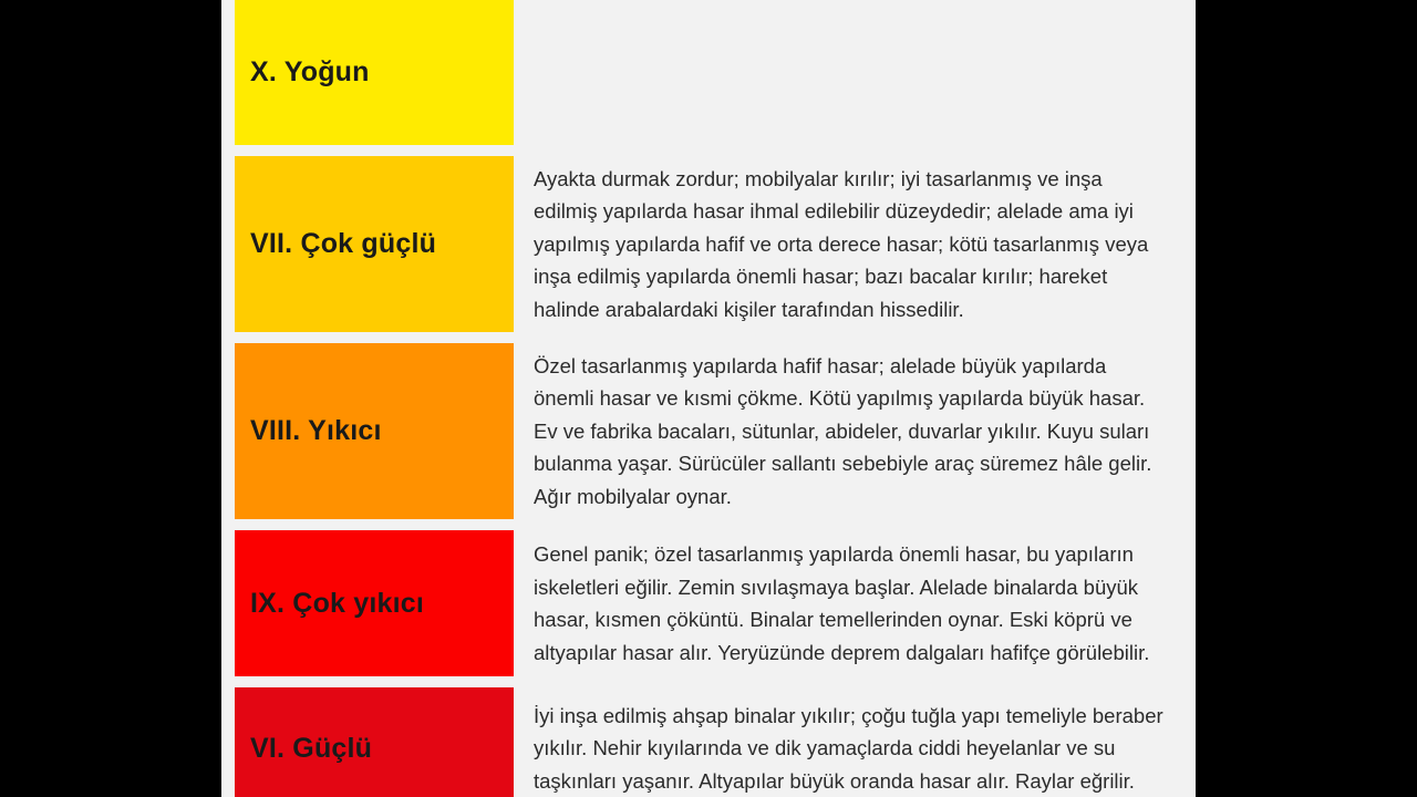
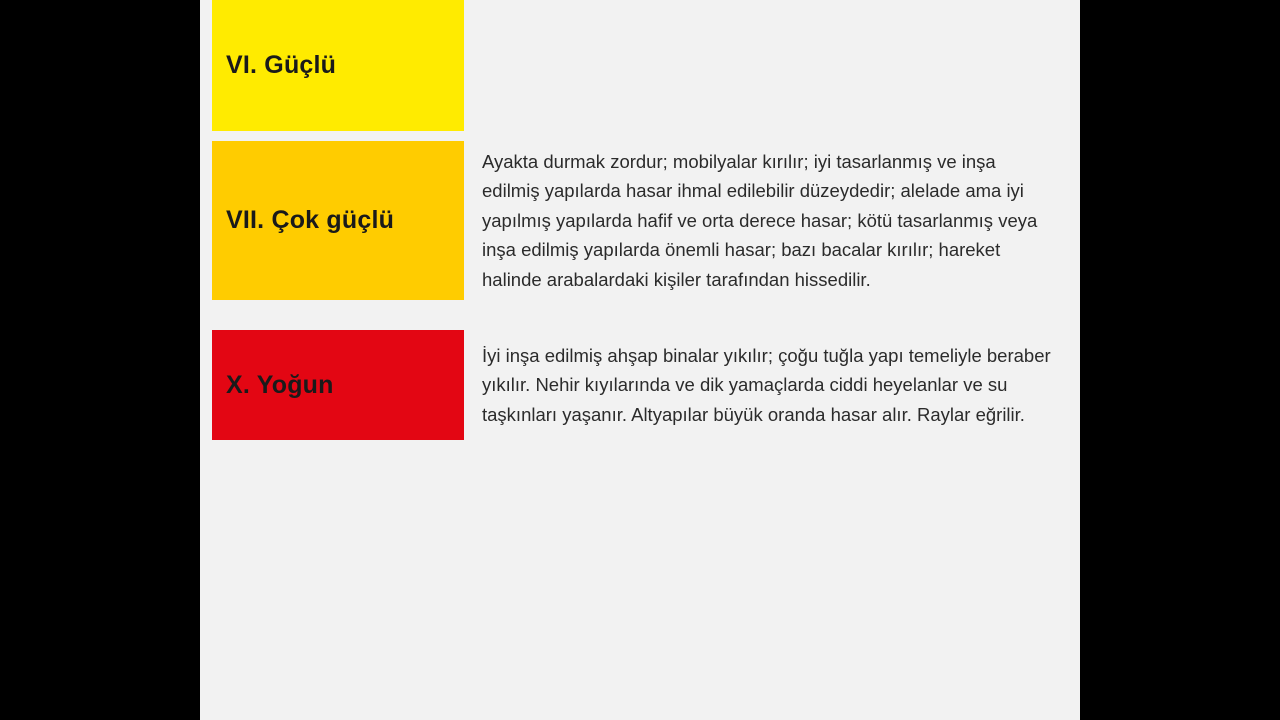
- X. Yoğun
+ VI. Güçlü
  VII. Çok güçlü
  Ayakta durmak zordur; mobilyalar kırılır; iyi tasarlanmış ve inşa edilmiş yapılarda hasar ihmal edilebilir düzeydedir; alelade ama iyi yapılmış yapılarda hafif ve orta derece hasar; kötü tasarlanmış veya inşa edilmiş yapılarda önemli hasar; bazı bacalar kırılır; hareket halinde arabalardaki kişiler tarafından hissedilir.
- VIII. Yıkıcı
- Özel tasarlanmış yapılarda hafif hasar; alelade büyük yapılarda önemli hasar ve kısmi çökme. Kötü yapılmış yapılarda büyük hasar. Ev ve fabrika bacaları, sütunlar, abideler, duvarlar yıkılır. Kuyu suları bulanma yaşar. Sürücüler sallantı sebebiyle araç süremez hâle gelir. Ağır mobilyalar oynar.
- IX. Çok yıkıcı
- Genel panik; özel tasarlanmış yapılarda önemli hasar, bu yapıların iskeletleri eğilir. Zemin sıvılaşmaya başlar. Alelade binalarda büyük hasar, kısmen çöküntü. Binalar temellerinden oynar. Eski köprü ve altyapılar hasar alır. Yeryüzünde deprem dalgaları hafifçe görülebilir.
- VI. Güçlü
+ X. Yoğun
  İyi inşa edilmiş ahşap binalar yıkılır; çoğu tuğla yapı temeliyle beraber yıkılır. Nehir kıyılarında ve dik yamaçlarda ciddi heyelanlar ve su taşkınları yaşanır. Altyapılar büyük oranda hasar alır. Raylar eğrilir.
